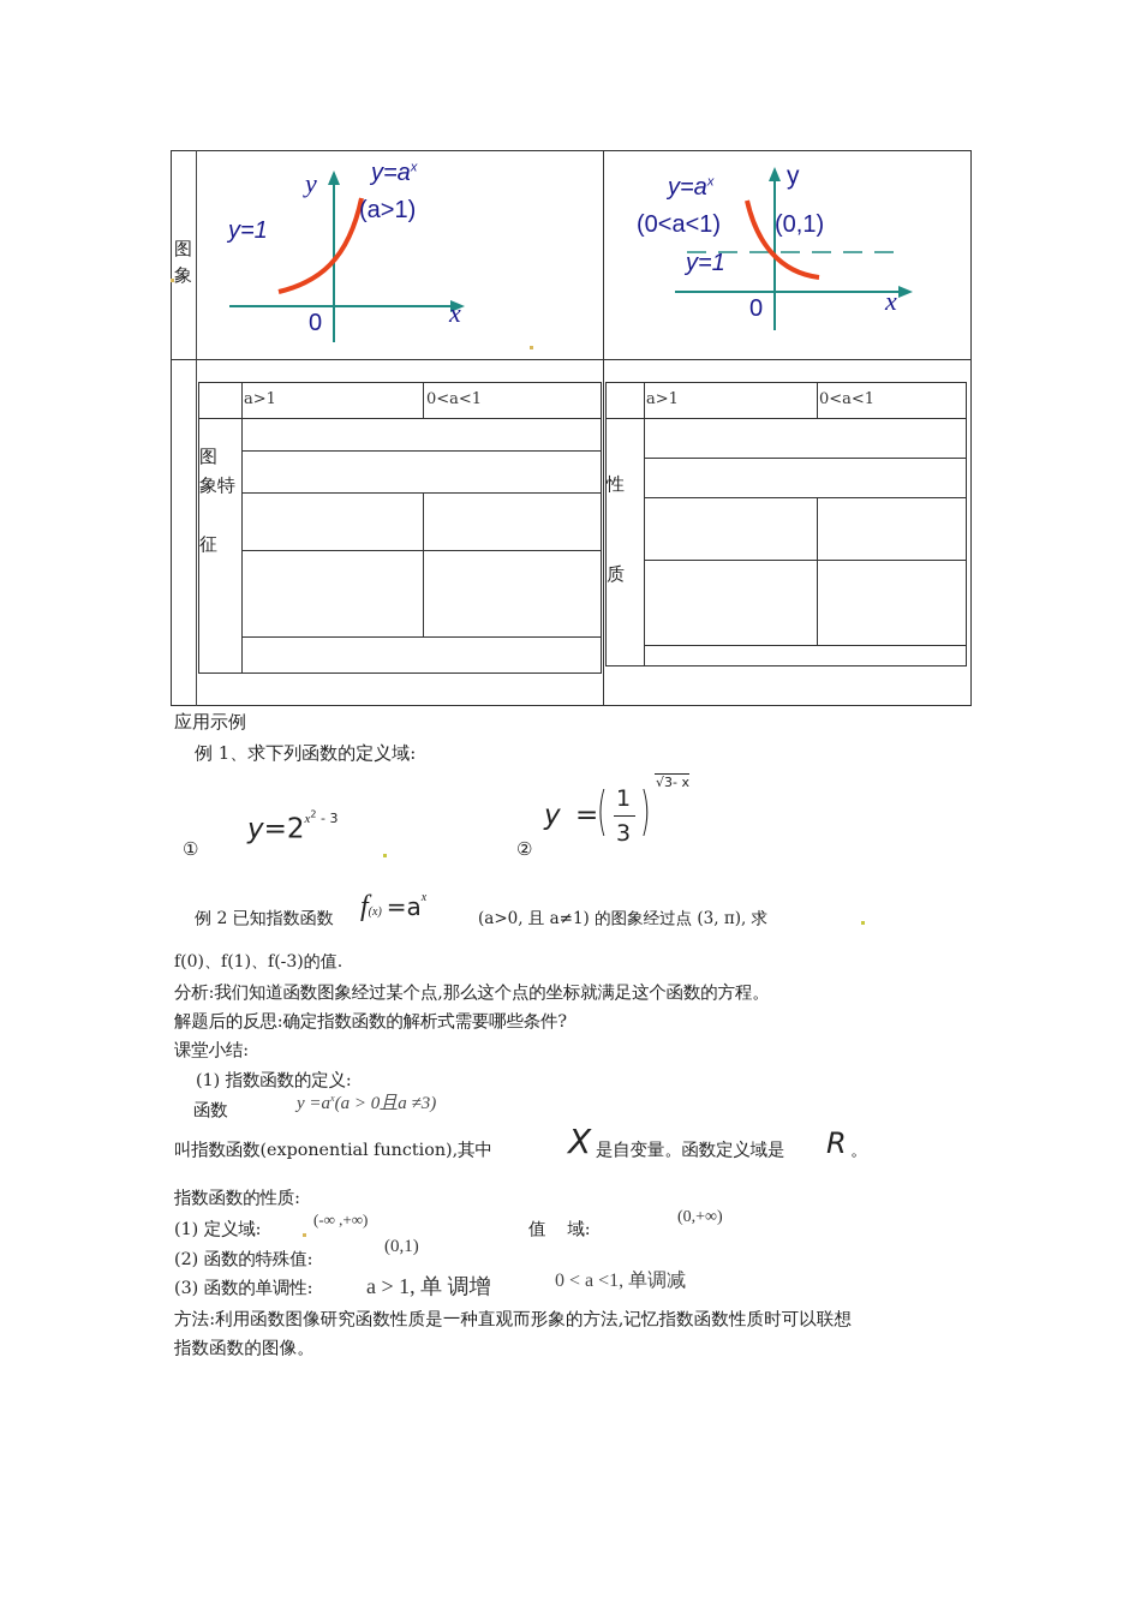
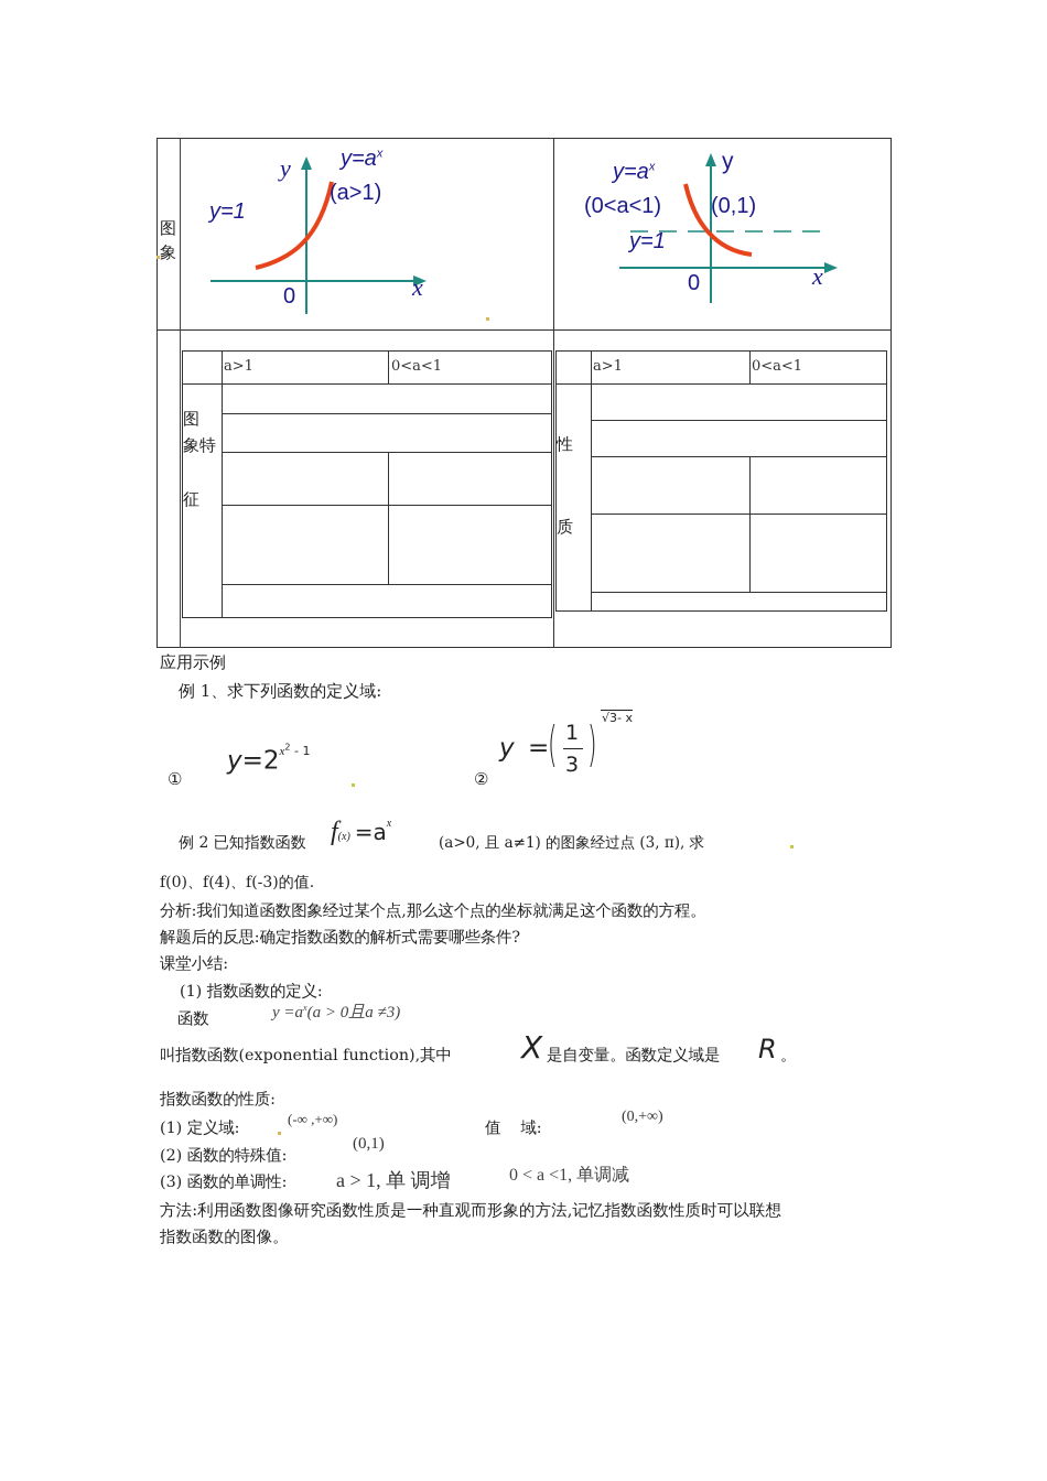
  图
  象
  y
  y=ax
  (a>1)
  y=1
  0
  x
  y=ax
  y
  (0<a<1)
  (0,1)
  y=1
  0
  x
  a>1
  0<a<1
  图
  象特
  征
  a>1
  0<a<1
  性
  质
  应用示例
  例 1、求下列函数的定义域:
  ①
- y=2x2 - 3
+ y=2x2 - 1
  ②
  y
  =
  (
  1
  3
  )
  √3- x
  例 2 已知指数函数
  f(x) =ax
  (a>0, 且 a≠1) 的图象经过点 (3, π), 求
- f(0)、f(1)、f(-3)的值.
+ f(0)、f(4)、f(-3)的值.
  分析:我们知道函数图象经过某个点,那么这个点的坐标就满足这个函数的方程。
  解题后的反思:确定指数函数的解析式需要哪些条件?
  课堂小结:
  (1) 指数函数的定义:
  函数
  y =ax(a > 0且a ≠3)
  叫指数函数(exponential function),其中
  X
  是自变量。函数定义域是
  R
  。
  指数函数的性质:
  (1) 定义域:
  (-∞ ,+∞)
  值 域:
  (0,+∞)
  (2) 函数的特殊值:
  (0,1)
  (3) 函数的单调性:
  a > 1, 单 调增
  0 < a <1, 单调减
  方法:利用函数图像研究函数性质是一种直观而形象的方法,记忆指数函数性质时可以联想
  指数函数的图像。
